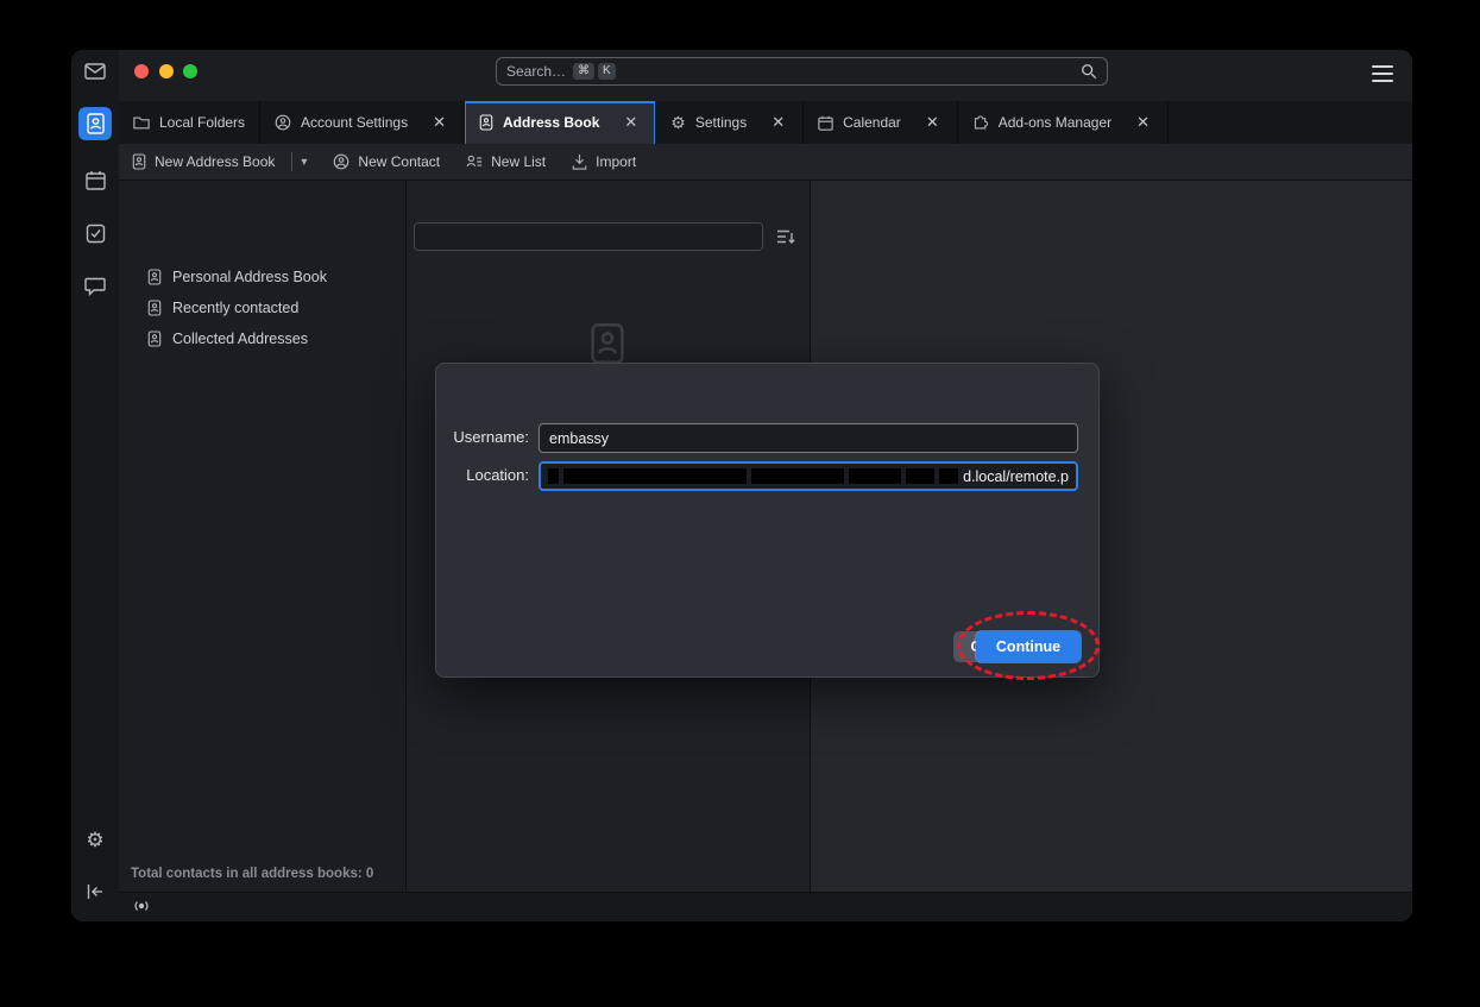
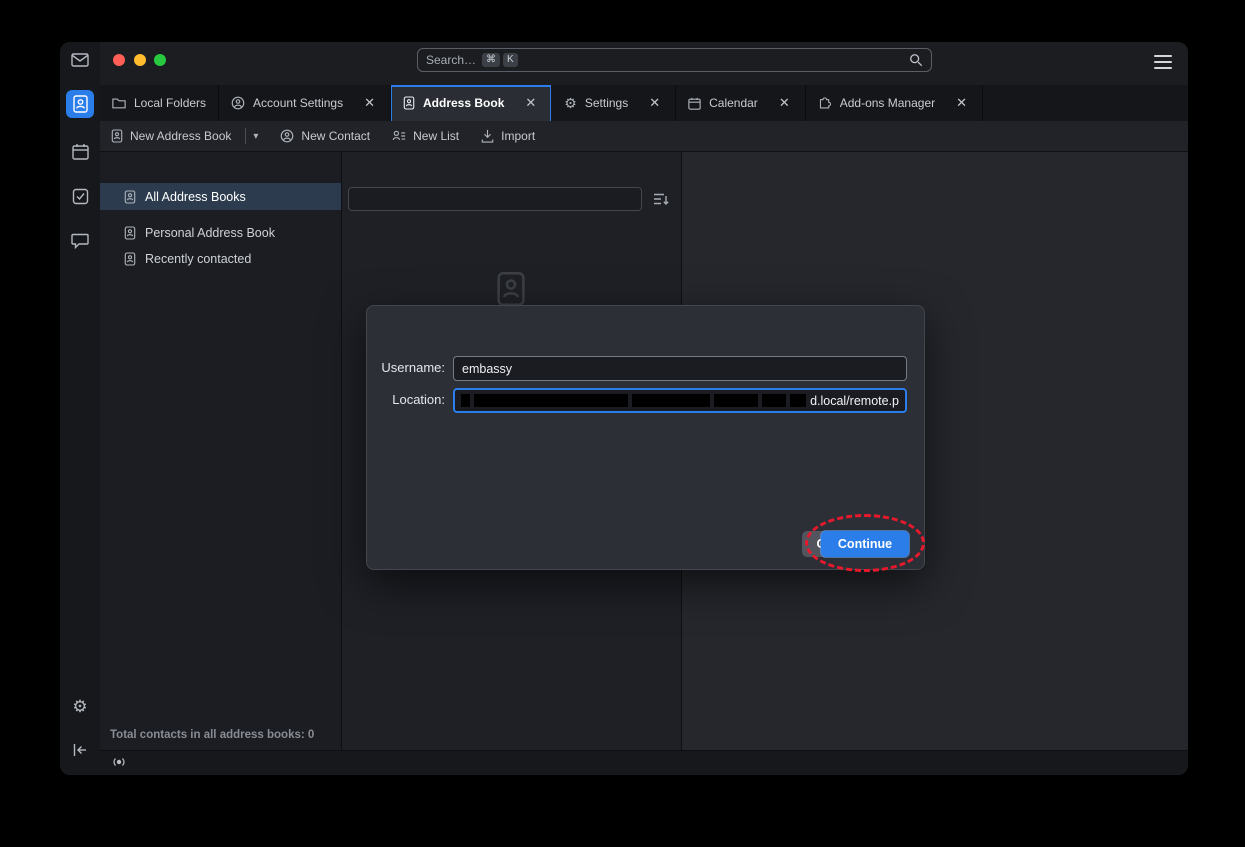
  ⚙
  Search…
  ⌘
  K
  Local Folders
  Account Settings
  ✕
  Address Book
  ✕
  ⚙
  Settings
  ✕
  Calendar
  ✕
  Add-ons Manager
  ✕
  New Address Book
  ▾
  New Contact
  New List
  Import
+ All Address Books
  Personal Address Book
  Recently contacted
- Collected Addresses
  Total contacts in all address books: 0
  Username:
  embassy
  Location:
  d.local/remote.p
  Continue
